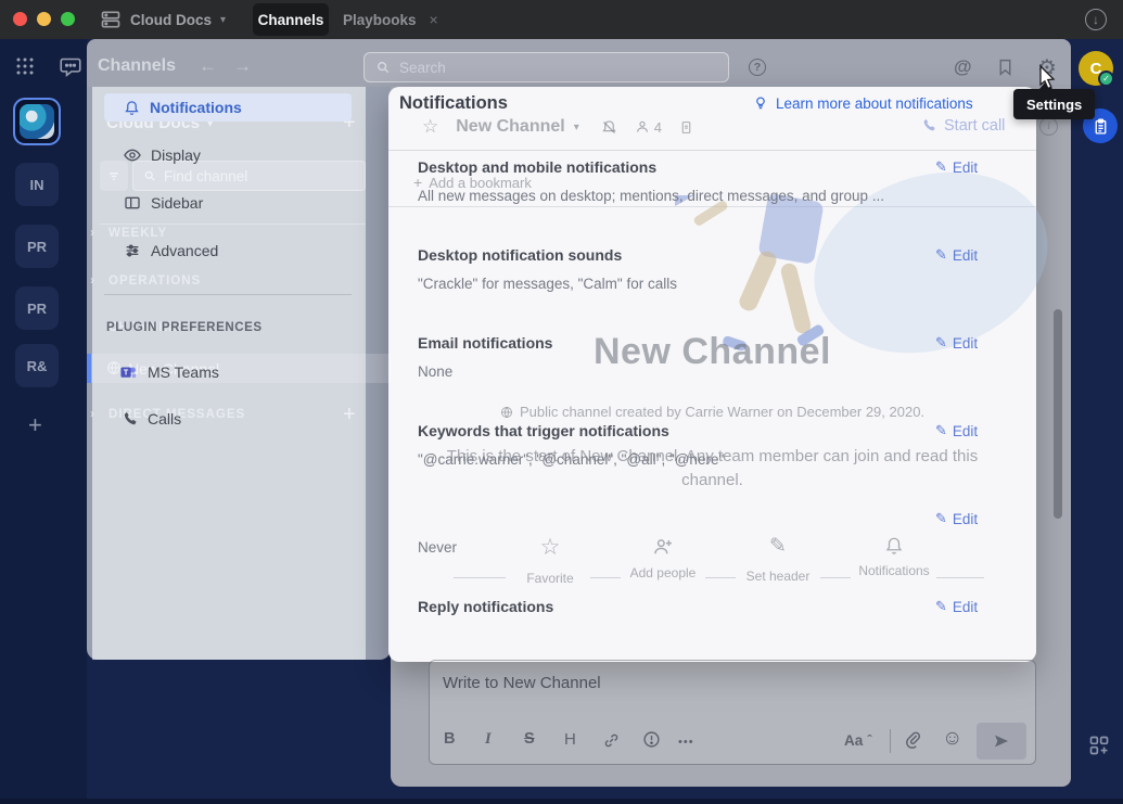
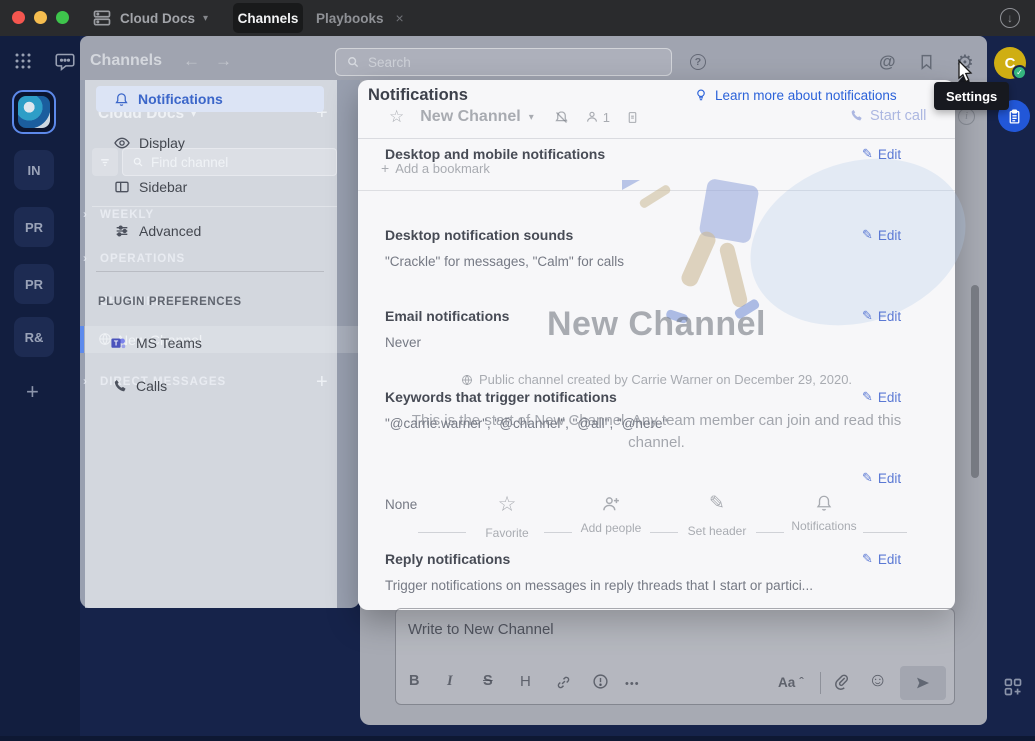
  Cloud Docs
  ▾
  Channels
  Playbooks
  ×
  ↓
  Channels
  ←
  →
  Search
  ?
  @
  ⚙
  C
  ✓
  IN
  PR
  PR
  R&
  +
  Cloud Docs
  ▾
  +
  ›
  ›
  CHANNELS
  ew Channel
  ›
  DIECT MESSAGES
  +
  Notifications
  Display
  Sidebar
  Advanced
  PLUGIN PREFERENCES
  T
  MS Teams
  Calls
  ☆
  New Channel
  ▾
- 4
+ 1
  Start call
  +
  Add a bookmark
  New Channel
  Public channel created by Carrie Warner on December 29, 2020.
  This is the start of New Channel. Any team member can join and read this channel.
  ☆
  Favorite
  Add people
  ✎
  Set header
  Notifications
  Notifications
  Learn more about notifications
  Desktop and mobile notifications
  ✎
  Edit
- All new messages on desktop; mentions, direct messages, and group ...
  Desktop notification sounds
  ✎
  Edit
  "Crackle" for messages, "Calm" for calls
  Email notifications
  ✎
  Edit
- None
+ Never
  Keywords that trigger notifications
  ✎
  Edit
  "@carrie.warner", "@channel", "@all", "@here"
  ✎
  Edit
- Never
+ None
  Reply notifications
  ✎
  Edit
+ Trigger notifications on messages in reply threads that I start or partici...
  i
  Write to New Channel
  B
  I
  S
  H
  •••
  Aa
  ˆ
  ☺
  Settings
